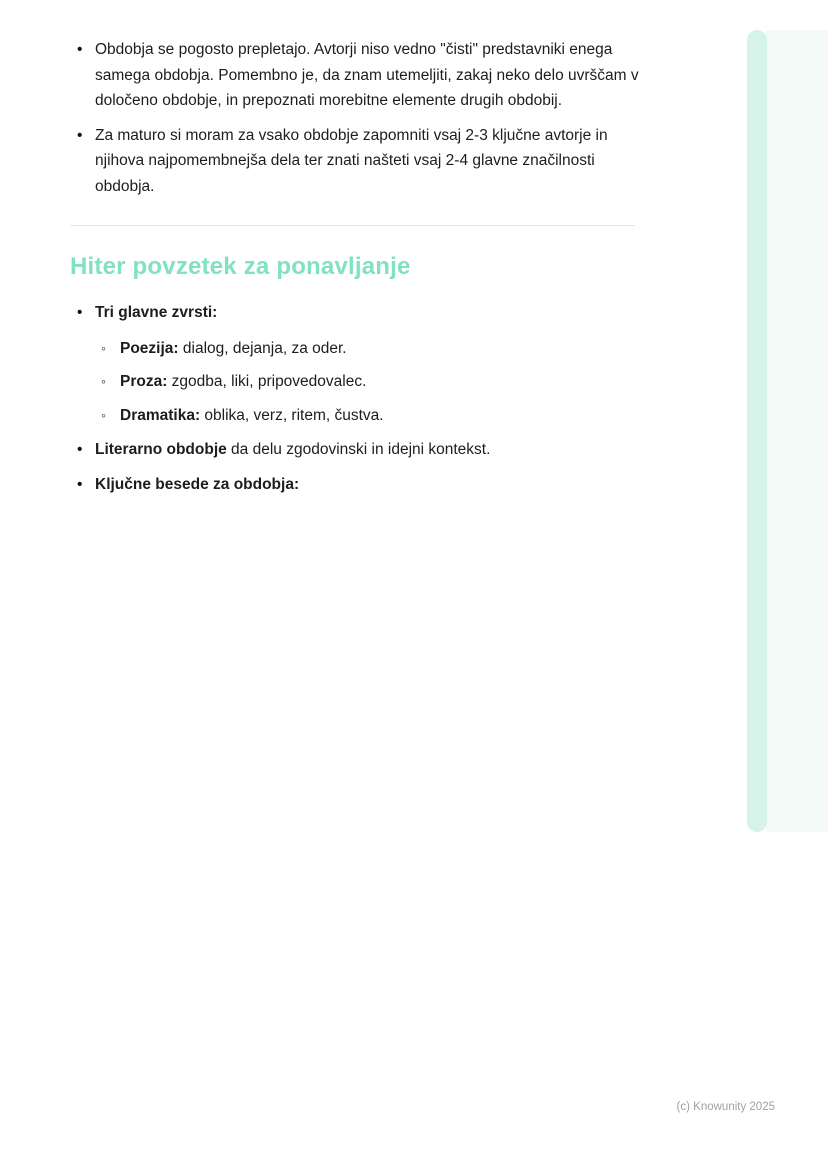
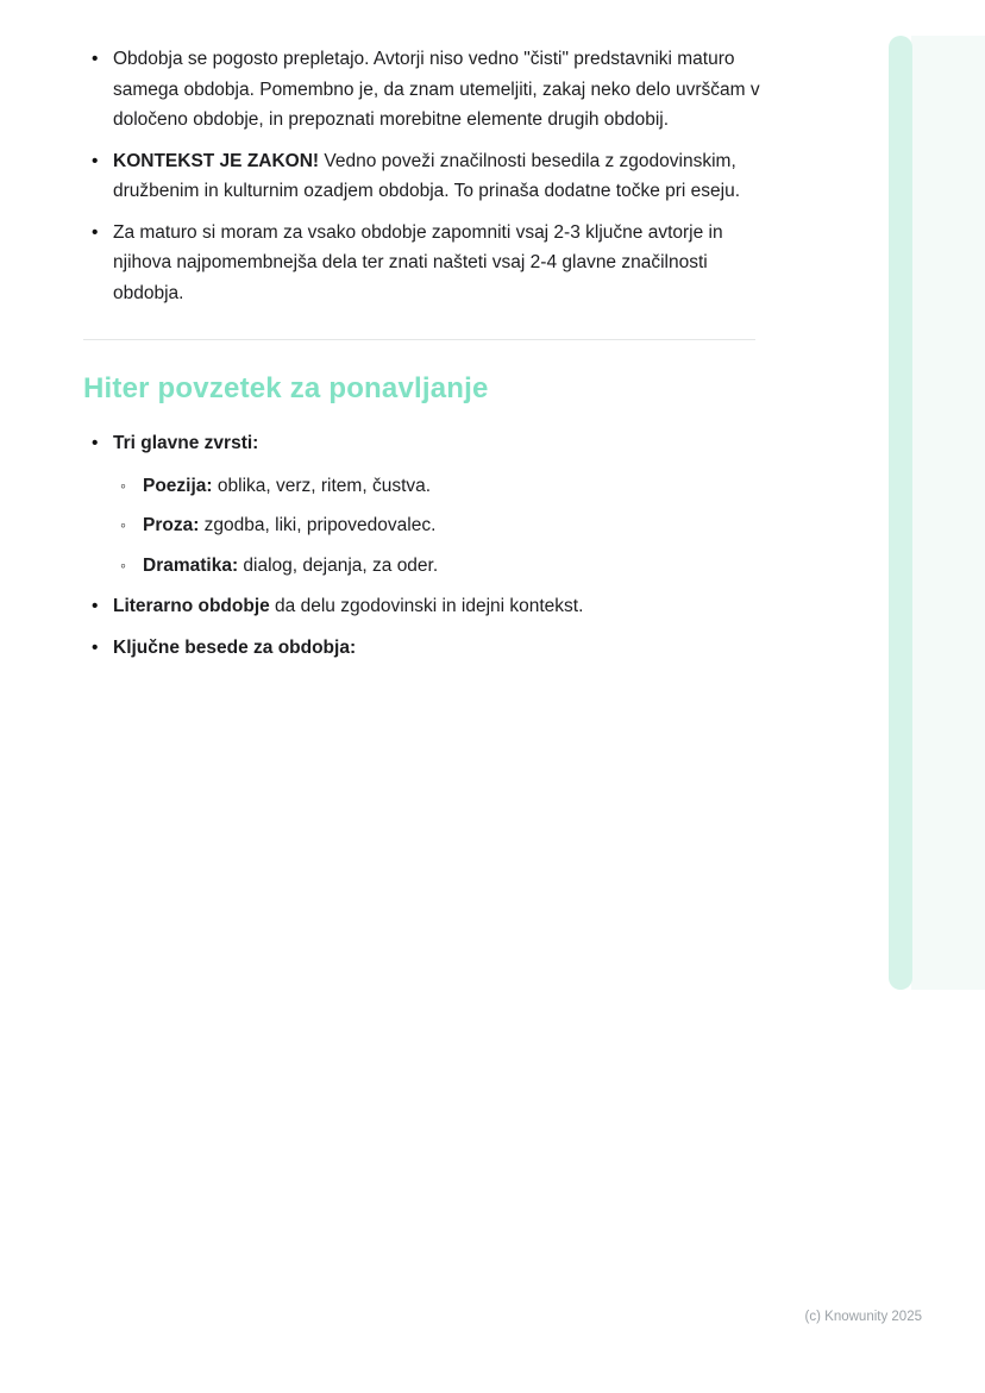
- Obdobja se pogosto prepletajo. Avtorji niso vedno "čisti" predstavniki enega samega obdobja. Pomembno je, da znam utemeljiti, zakaj neko delo uvrščam v določeno obdobje, in prepoznati morebitne elemente drugih obdobij.
+ Obdobja se pogosto prepletajo. Avtorji niso vedno "čisti" predstavniki maturo samega obdobja. Pomembno je, da znam utemeljiti, zakaj neko delo uvrščam v določeno obdobje, in prepoznati morebitne elemente drugih obdobij.
+ KONTEKST JE ZAKON! Vedno poveži značilnosti besedila z zgodovinskim, družbenim in kulturnim ozadjem obdobja. To prinaša dodatne točke pri eseju.
  Za maturo si moram za vsako obdobje zapomniti vsaj 2-3 ključne avtorje in njihova najpomembnejša dela ter znati našteti vsaj 2-4 glavne značilnosti obdobja.
  Hiter povzetek za ponavljanje
  Tri glavne zvrsti:
- Poezija: dialog, dejanja, za oder.
+ Poezija: oblika, verz, ritem, čustva.
  Proza: zgodba, liki, pripovedovalec.
- Dramatika: oblika, verz, ritem, čustva.
+ Dramatika: dialog, dejanja, za oder.
  Literarno obdobje da delu zgodovinski in idejni kontekst.
  Ključne besede za obdobja:
  (c) Knowunity 2025
